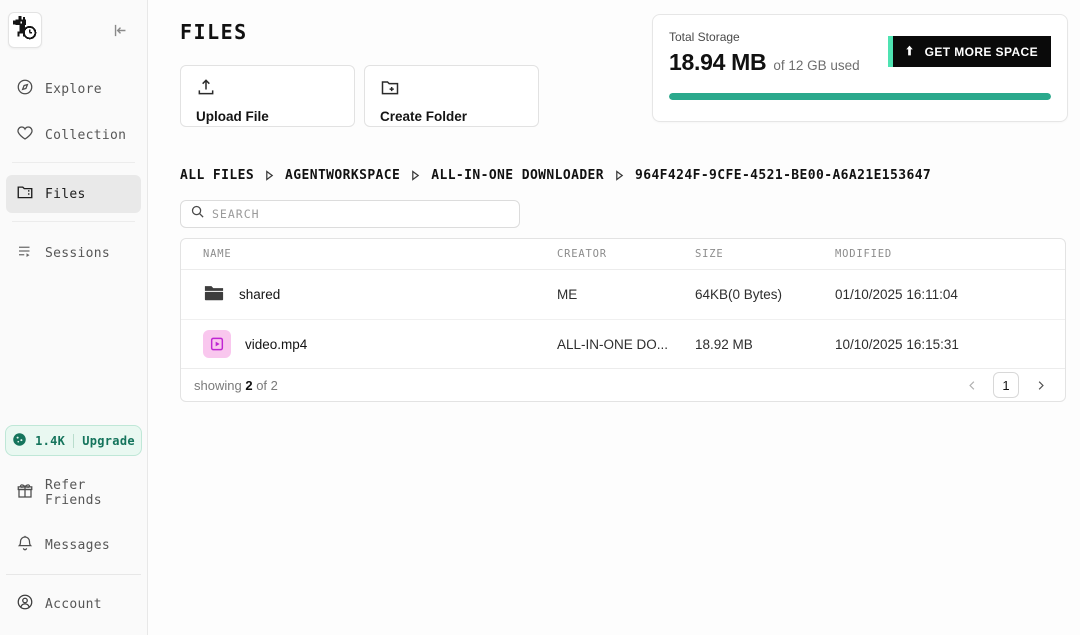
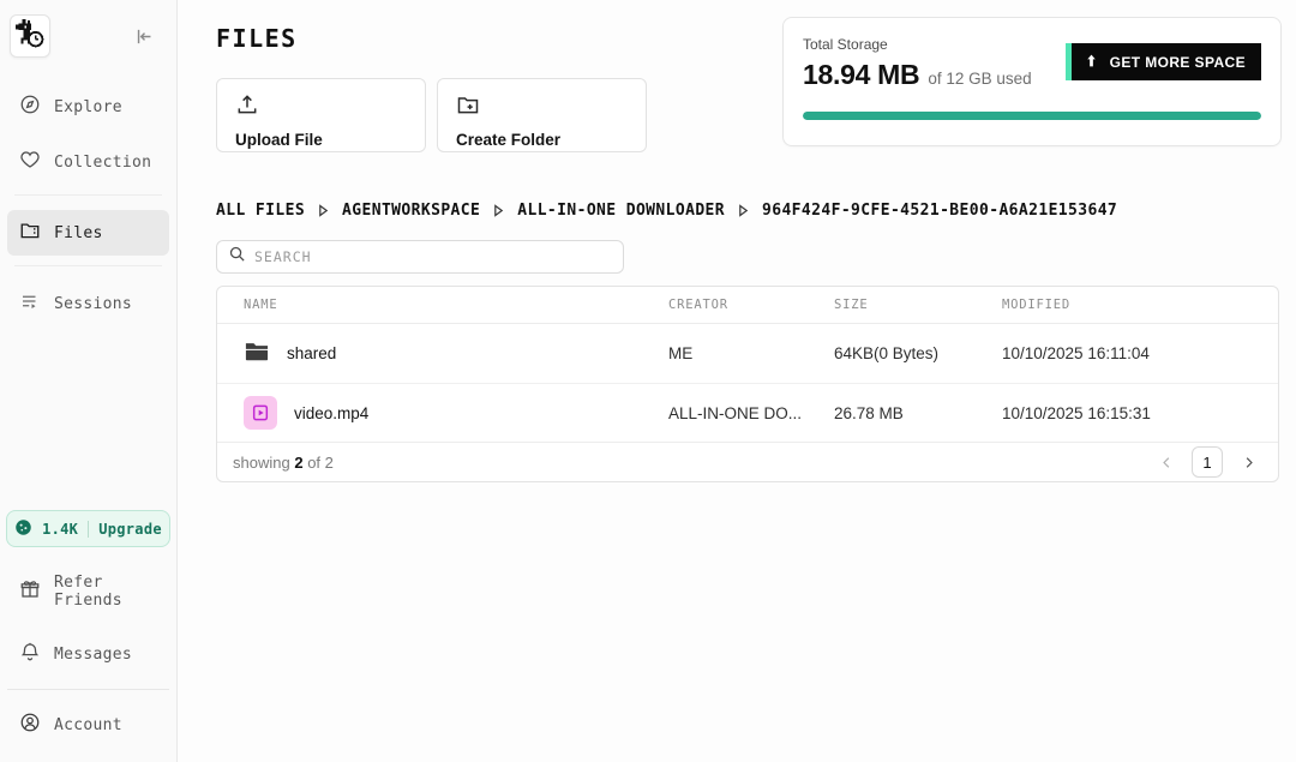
  Explore
  Collection
  Files
  Sessions
  1.4K
  Upgrade
  Refer Friends
  Messages
  Account
  FILES
  Upload File
  Create Folder
  Total Storage
  18.94 MB
  of 12 GB used
  GET MORE SPACE
  ALL FILES
  AGENTWORKSPACE
  ALL-IN-ONE DOWNLOADER
  964F424F-9CFE-4521-BE00-A6A21E153647
  SEARCH
  NAME
  CREATOR
  SIZE
  MODIFIED
  shared
  ME
  64KB(0 Bytes)
- 01/10/2025 16:11:04
+ 10/10/2025 16:11:04
  video.mp4
  ALL-IN-ONE DO...
- 18.92 MB
+ 26.78 MB
  10/10/2025 16:15:31
  showing 2 of 2
  1
